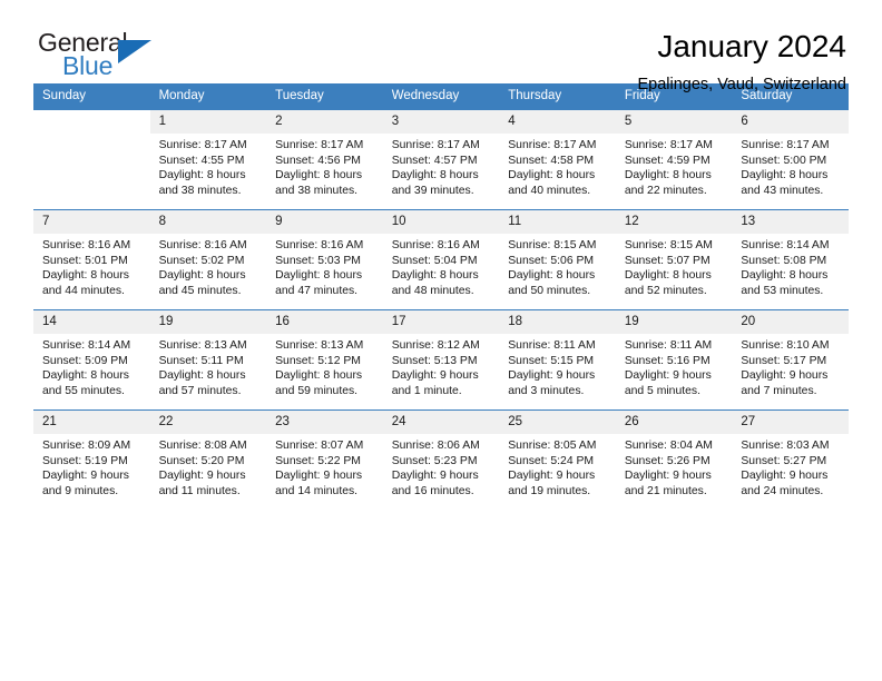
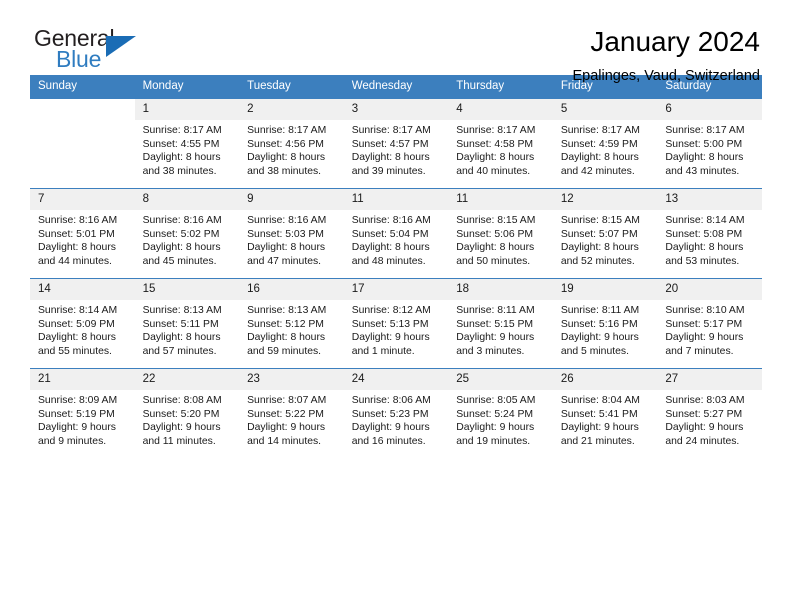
  General
  Blue
  January 2024
  Epalinges, Vaud, Switzerland
  Sunday	Monday	Tuesday	Wednesday	Thursday	Friday	Saturday
- 	1Sunrise: 8:17 AMSunset: 4:55 PMDaylight: 8 hoursand 38 minutes.	2Sunrise: 8:17 AMSunset: 4:56 PMDaylight: 8 hoursand 38 minutes.	3Sunrise: 8:17 AMSunset: 4:57 PMDaylight: 8 hoursand 39 minutes.	4Sunrise: 8:17 AMSunset: 4:58 PMDaylight: 8 hoursand 40 minutes.	5Sunrise: 8:17 AMSunset: 4:59 PMDaylight: 8 hoursand 22 minutes.	6Sunrise: 8:17 AMSunset: 5:00 PMDaylight: 8 hoursand 43 minutes.
+ 	1Sunrise: 8:17 AMSunset: 4:55 PMDaylight: 8 hoursand 38 minutes.	2Sunrise: 8:17 AMSunset: 4:56 PMDaylight: 8 hoursand 38 minutes.	3Sunrise: 8:17 AMSunset: 4:57 PMDaylight: 8 hoursand 39 minutes.	4Sunrise: 8:17 AMSunset: 4:58 PMDaylight: 8 hoursand 40 minutes.	5Sunrise: 8:17 AMSunset: 4:59 PMDaylight: 8 hoursand 42 minutes.	6Sunrise: 8:17 AMSunset: 5:00 PMDaylight: 8 hoursand 43 minutes.
- 7Sunrise: 8:16 AMSunset: 5:01 PMDaylight: 8 hoursand 44 minutes.	8Sunrise: 8:16 AMSunset: 5:02 PMDaylight: 8 hoursand 45 minutes.	9Sunrise: 8:16 AMSunset: 5:03 PMDaylight: 8 hoursand 47 minutes.	10Sunrise: 8:16 AMSunset: 5:04 PMDaylight: 8 hoursand 48 minutes.	11Sunrise: 8:15 AMSunset: 5:06 PMDaylight: 8 hoursand 50 minutes.	12Sunrise: 8:15 AMSunset: 5:07 PMDaylight: 8 hoursand 52 minutes.	13Sunrise: 8:14 AMSunset: 5:08 PMDaylight: 8 hoursand 53 minutes.
+ 7Sunrise: 8:16 AMSunset: 5:01 PMDaylight: 8 hoursand 44 minutes.	8Sunrise: 8:16 AMSunset: 5:02 PMDaylight: 8 hoursand 45 minutes.	9Sunrise: 8:16 AMSunset: 5:03 PMDaylight: 8 hoursand 47 minutes.	11Sunrise: 8:16 AMSunset: 5:04 PMDaylight: 8 hoursand 48 minutes.	11Sunrise: 8:15 AMSunset: 5:06 PMDaylight: 8 hoursand 50 minutes.	12Sunrise: 8:15 AMSunset: 5:07 PMDaylight: 8 hoursand 52 minutes.	13Sunrise: 8:14 AMSunset: 5:08 PMDaylight: 8 hoursand 53 minutes.
- 14Sunrise: 8:14 AMSunset: 5:09 PMDaylight: 8 hoursand 55 minutes.	19Sunrise: 8:13 AMSunset: 5:11 PMDaylight: 8 hoursand 57 minutes.	16Sunrise: 8:13 AMSunset: 5:12 PMDaylight: 8 hoursand 59 minutes.	17Sunrise: 8:12 AMSunset: 5:13 PMDaylight: 9 hoursand 1 minute.	18Sunrise: 8:11 AMSunset: 5:15 PMDaylight: 9 hoursand 3 minutes.	19Sunrise: 8:11 AMSunset: 5:16 PMDaylight: 9 hoursand 5 minutes.	20Sunrise: 8:10 AMSunset: 5:17 PMDaylight: 9 hoursand 7 minutes.
+ 14Sunrise: 8:14 AMSunset: 5:09 PMDaylight: 8 hoursand 55 minutes.	15Sunrise: 8:13 AMSunset: 5:11 PMDaylight: 8 hoursand 57 minutes.	16Sunrise: 8:13 AMSunset: 5:12 PMDaylight: 8 hoursand 59 minutes.	17Sunrise: 8:12 AMSunset: 5:13 PMDaylight: 9 hoursand 1 minute.	18Sunrise: 8:11 AMSunset: 5:15 PMDaylight: 9 hoursand 3 minutes.	19Sunrise: 8:11 AMSunset: 5:16 PMDaylight: 9 hoursand 5 minutes.	20Sunrise: 8:10 AMSunset: 5:17 PMDaylight: 9 hoursand 7 minutes.
- 21Sunrise: 8:09 AMSunset: 5:19 PMDaylight: 9 hoursand 9 minutes.	22Sunrise: 8:08 AMSunset: 5:20 PMDaylight: 9 hoursand 11 minutes.	23Sunrise: 8:07 AMSunset: 5:22 PMDaylight: 9 hoursand 14 minutes.	24Sunrise: 8:06 AMSunset: 5:23 PMDaylight: 9 hoursand 16 minutes.	25Sunrise: 8:05 AMSunset: 5:24 PMDaylight: 9 hoursand 19 minutes.	26Sunrise: 8:04 AMSunset: 5:26 PMDaylight: 9 hoursand 21 minutes.	27Sunrise: 8:03 AMSunset: 5:27 PMDaylight: 9 hoursand 24 minutes.
+ 21Sunrise: 8:09 AMSunset: 5:19 PMDaylight: 9 hoursand 9 minutes.	22Sunrise: 8:08 AMSunset: 5:20 PMDaylight: 9 hoursand 11 minutes.	23Sunrise: 8:07 AMSunset: 5:22 PMDaylight: 9 hoursand 14 minutes.	24Sunrise: 8:06 AMSunset: 5:23 PMDaylight: 9 hoursand 16 minutes.	25Sunrise: 8:05 AMSunset: 5:24 PMDaylight: 9 hoursand 19 minutes.	26Sunrise: 8:04 AMSunset: 5:41 PMDaylight: 9 hoursand 21 minutes.	27Sunrise: 8:03 AMSunset: 5:27 PMDaylight: 9 hoursand 24 minutes.
